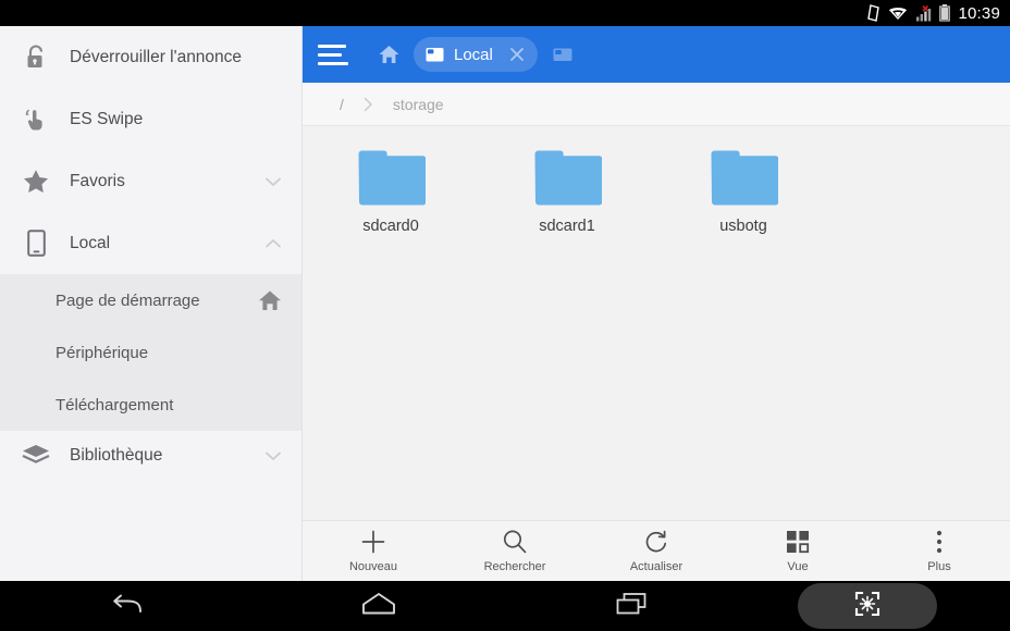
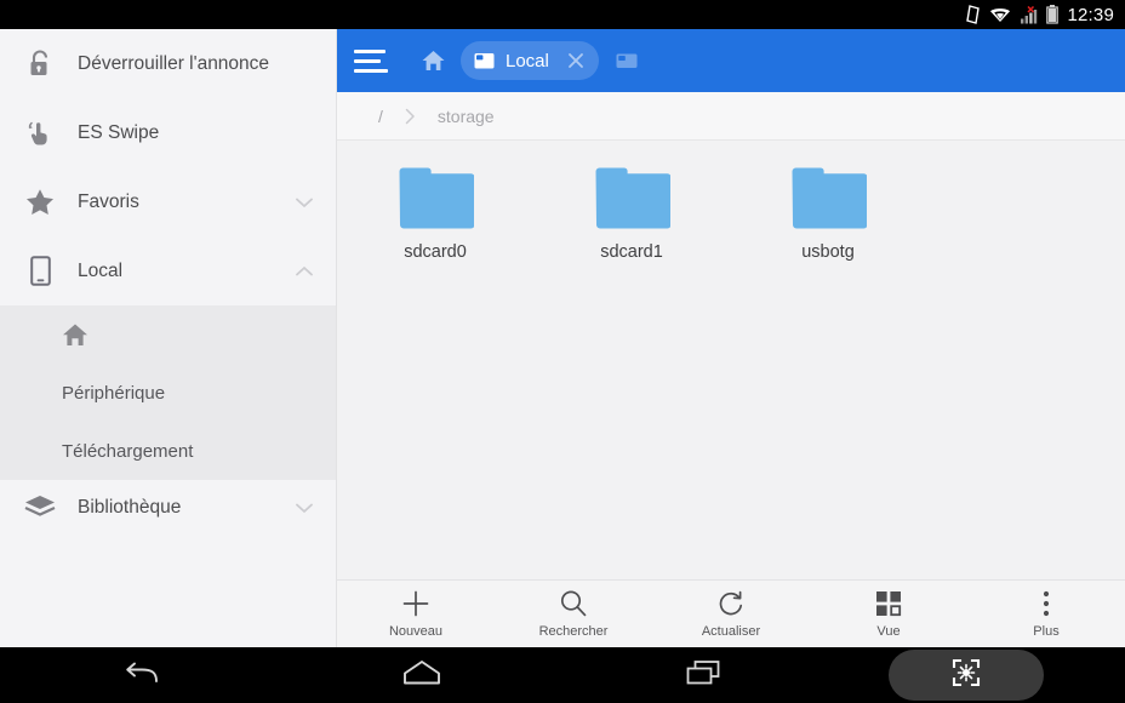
- 10:39
+ 12:39
  Déverrouiller l'annonce
  ES Swipe
  Favoris
  Local
- Page de démarrage
  Périphérique
  Téléchargement
  Bibliothèque
  Local
  /
  storage
  sdcard0
  sdcard1
  usbotg
  Nouveau
  Rechercher
  Actualiser
  Vue
  Plus
